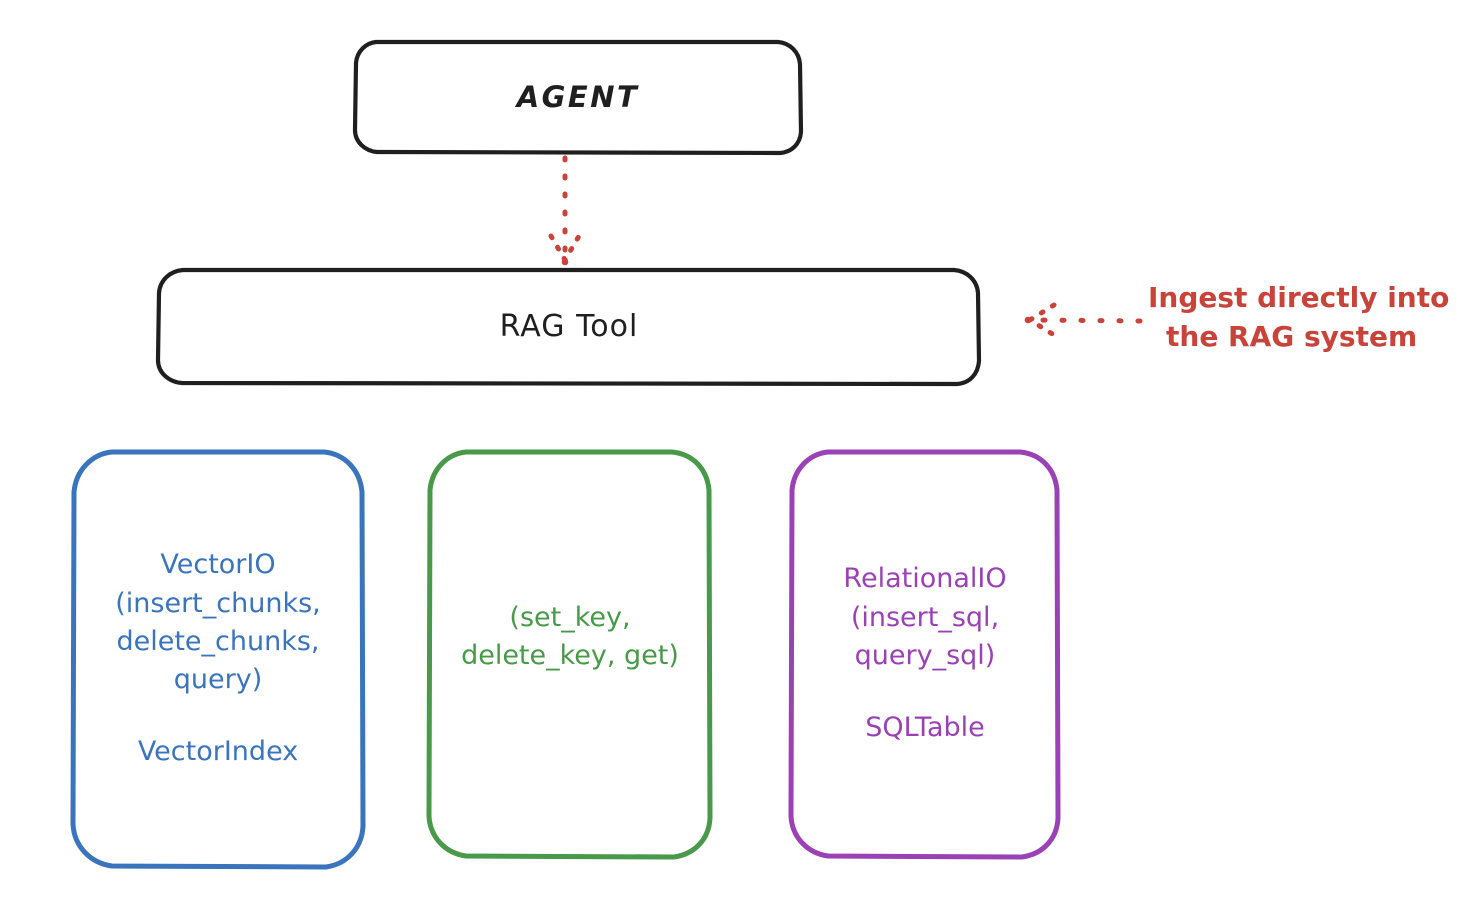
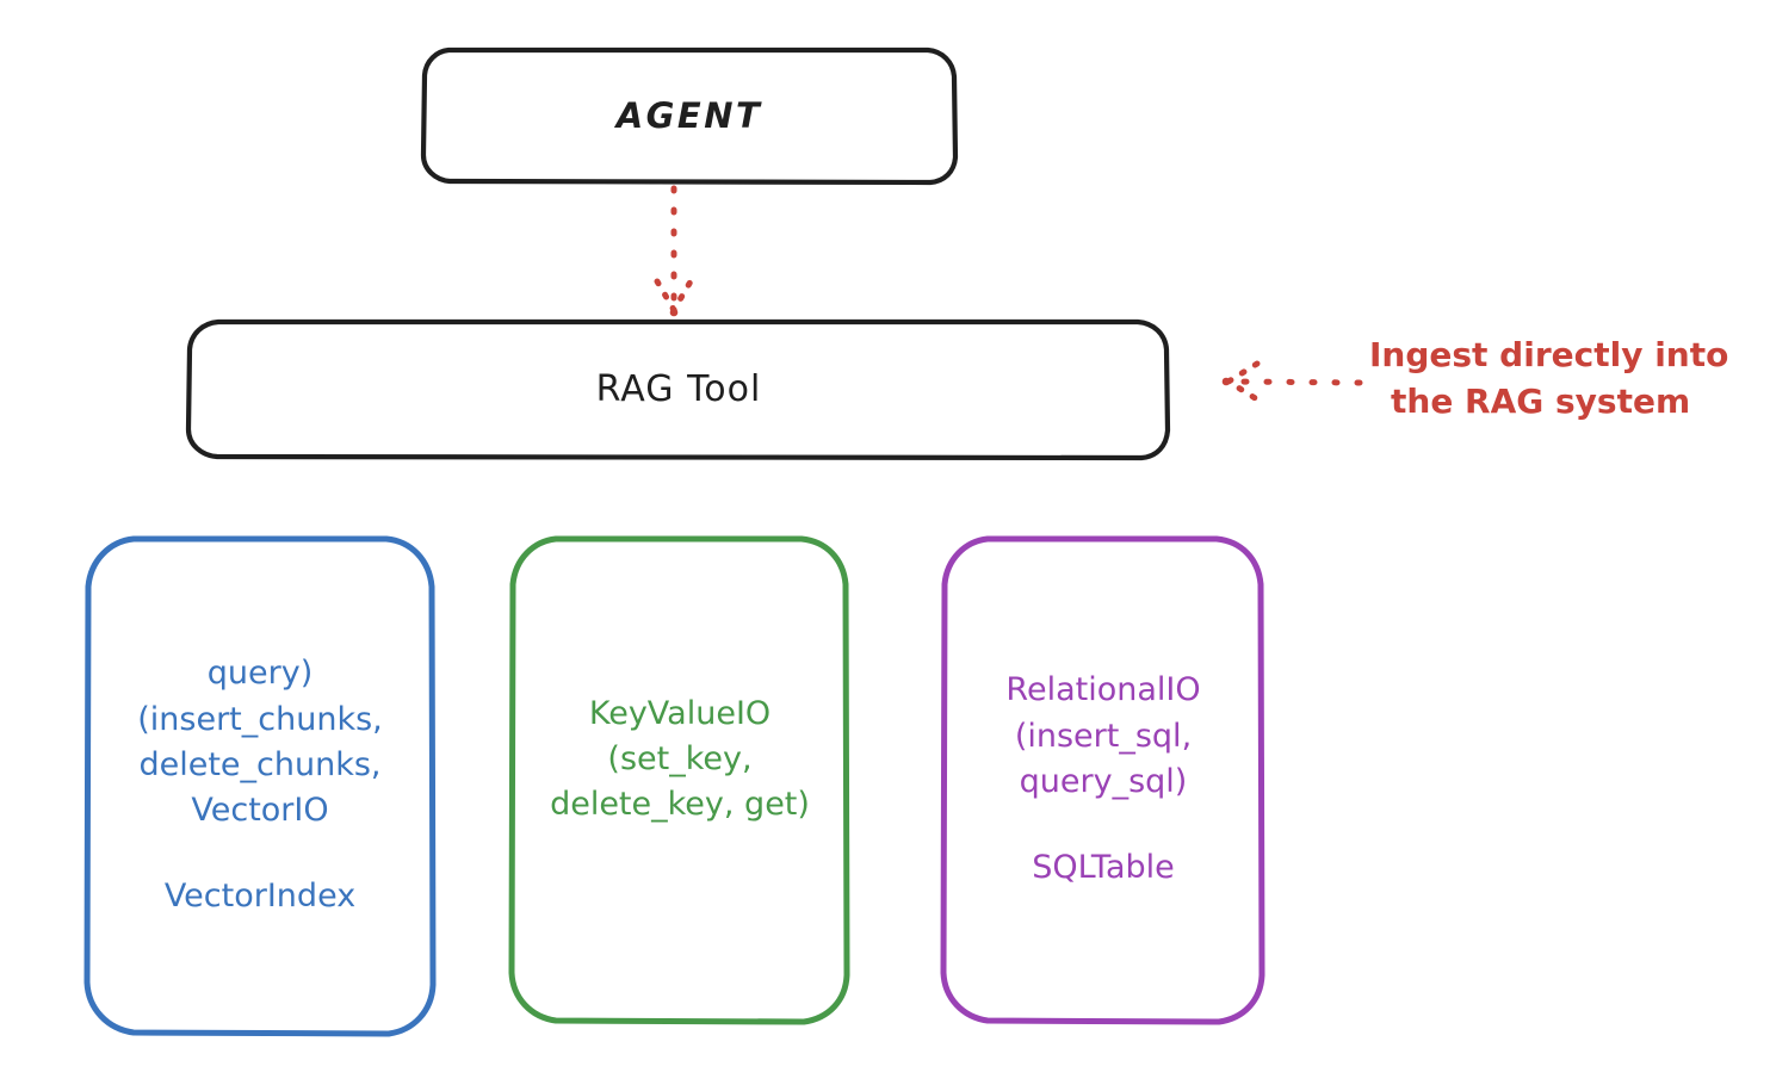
  AGENT
  RAG Tool
  Ingest directly into
  the RAG system
- VectorIO
+ query)
  (insert_chunks,
  delete_chunks,
- query)
+ VectorIO
  VectorIndex
+ KeyValueIO
  (set_key,
  delete_key, get)
  RelationalIO
  (insert_sql,
  query_sql)
  SQLTable
